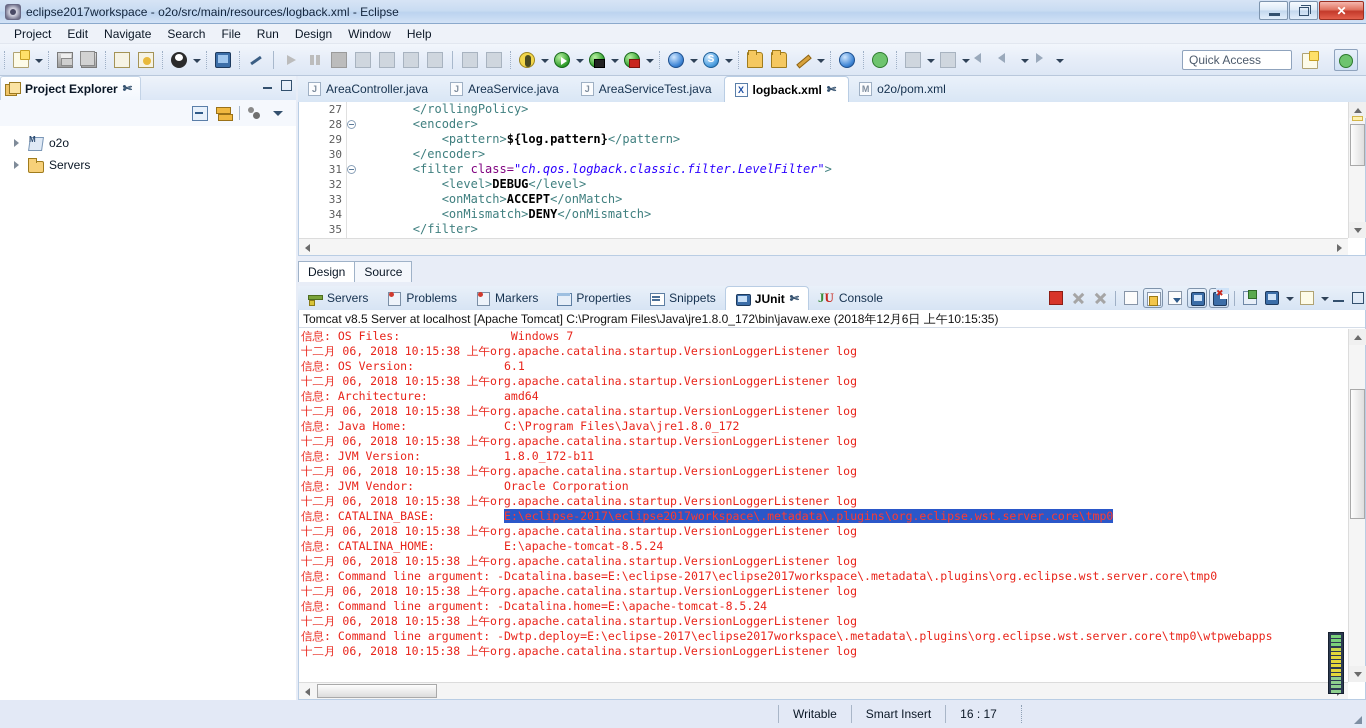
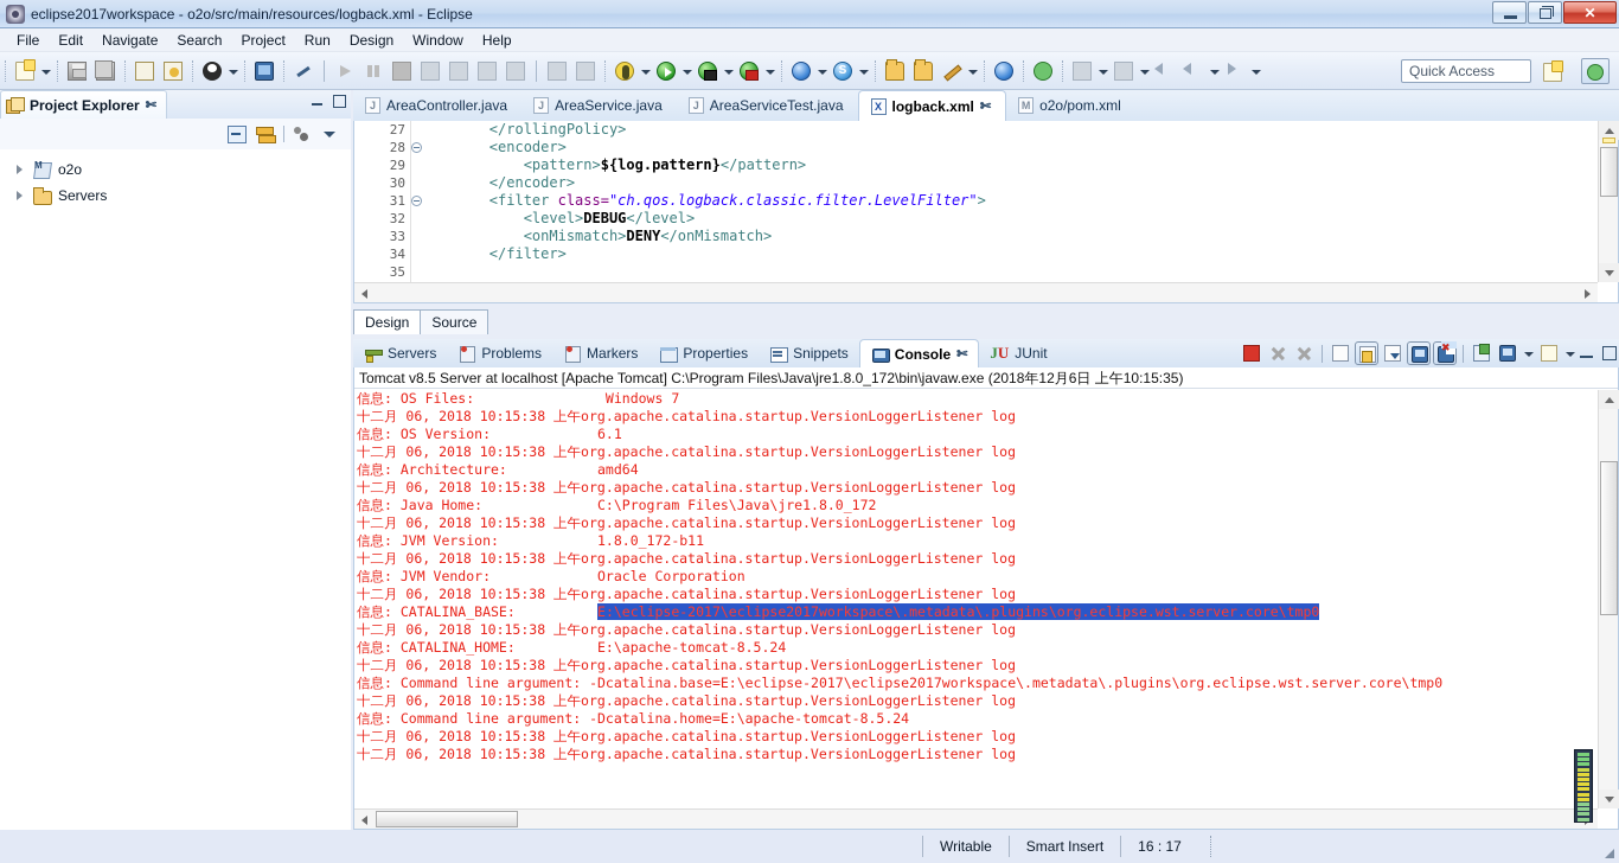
  eclipse2017workspace - o2o/src/main/resources/logback.xml - Eclipse
  ✕
- Project
+ File
  Edit
  Navigate
  Search
- File
+ Project
  Run
  Design
  Window
  Help
  Quick Access
  Project Explorer
  ✄
  o2o
  Servers
  J
  AreaController.java
  J
  AreaService.java
  J
  AreaServiceTest.java
  X
  logback.xml
  ✄
  M
  o2o/pom.xml
  27
  28
  29
  30
  31
  32
  33
  34
  35
  </rollingPolicy>
  <encoder>
  <pattern>${log.pattern}</pattern>
  </encoder>
  <filter class="ch.qos.logback.classic.filter.LevelFilter">
  <level>DEBUG</level>
- <onMatch>ACCEPT</onMatch>
  <onMismatch>DENY</onMismatch>
  </filter>
  Design
  Source
  Servers
  Problems
  Markers
  Properties
  Snippets
- JUnit
+ Console
  ✄
  JU
- Console
+ JUnit
  Tomcat v8.5 Server at localhost [Apache Tomcat] C:\Program Files\Java\jre1.8.0_172\bin\javaw.exe (2018年12月6日 上午10:15:35)
  信息: OS Files: Windows 7
  十二月 06, 2018 10:15:38 上午org.apache.catalina.startup.VersionLoggerListener log
  信息: OS Version: 6.1
  十二月 06, 2018 10:15:38 上午org.apache.catalina.startup.VersionLoggerListener log
  信息: Architecture: amd64
  十二月 06, 2018 10:15:38 上午org.apache.catalina.startup.VersionLoggerListener log
  信息: Java Home: C:\Program Files\Java\jre1.8.0_172
  十二月 06, 2018 10:15:38 上午org.apache.catalina.startup.VersionLoggerListener log
  信息: JVM Version: 1.8.0_172-b11
  十二月 06, 2018 10:15:38 上午org.apache.catalina.startup.VersionLoggerListener log
  信息: JVM Vendor: Oracle Corporation
  十二月 06, 2018 10:15:38 上午org.apache.catalina.startup.VersionLoggerListener log
  信息: CATALINA_BASE: E:\eclipse-2017\eclipse2017workspace\.metadata\.plugins\org.eclipse.wst.server.core\tmp0
  十二月 06, 2018 10:15:38 上午org.apache.catalina.startup.VersionLoggerListener log
  信息: CATALINA_HOME: E:\apache-tomcat-8.5.24
  十二月 06, 2018 10:15:38 上午org.apache.catalina.startup.VersionLoggerListener log
  信息: Command line argument: -Dcatalina.base=E:\eclipse-2017\eclipse2017workspace\.metadata\.plugins\org.eclipse.wst.server.core\tmp0
  十二月 06, 2018 10:15:38 上午org.apache.catalina.startup.VersionLoggerListener log
  信息: Command line argument: -Dcatalina.home=E:\apache-tomcat-8.5.24
  十二月 06, 2018 10:15:38 上午org.apache.catalina.startup.VersionLoggerListener log
- 信息: Command line argument: -Dwtp.deploy=E:\eclipse-2017\eclipse2017workspace\.metadata\.plugins\org.eclipse.wst.server.core\tmp0\wtpwebapps
  十二月 06, 2018 10:15:38 上午org.apache.catalina.startup.VersionLoggerListener log
  Writable
  Smart Insert
  16 : 17
